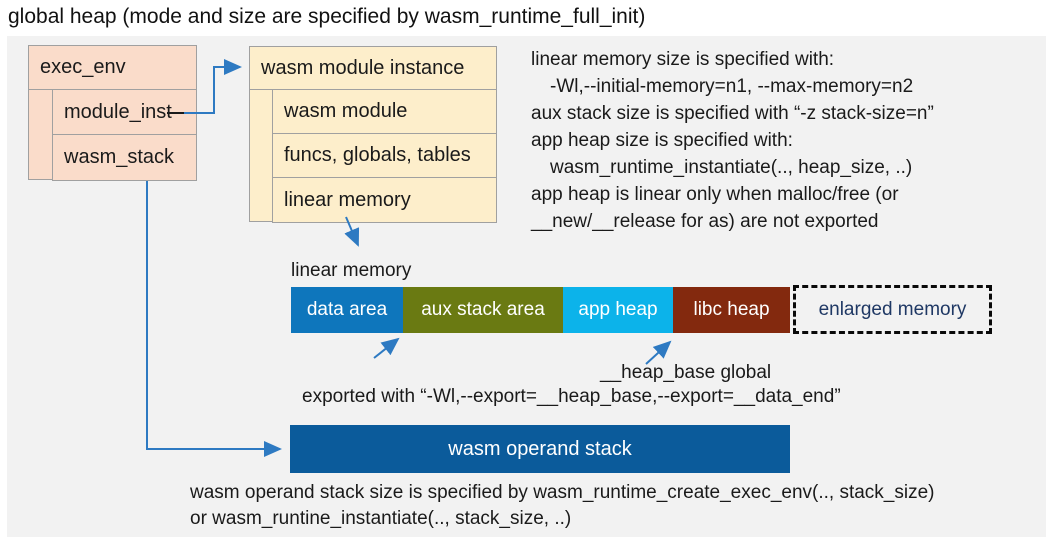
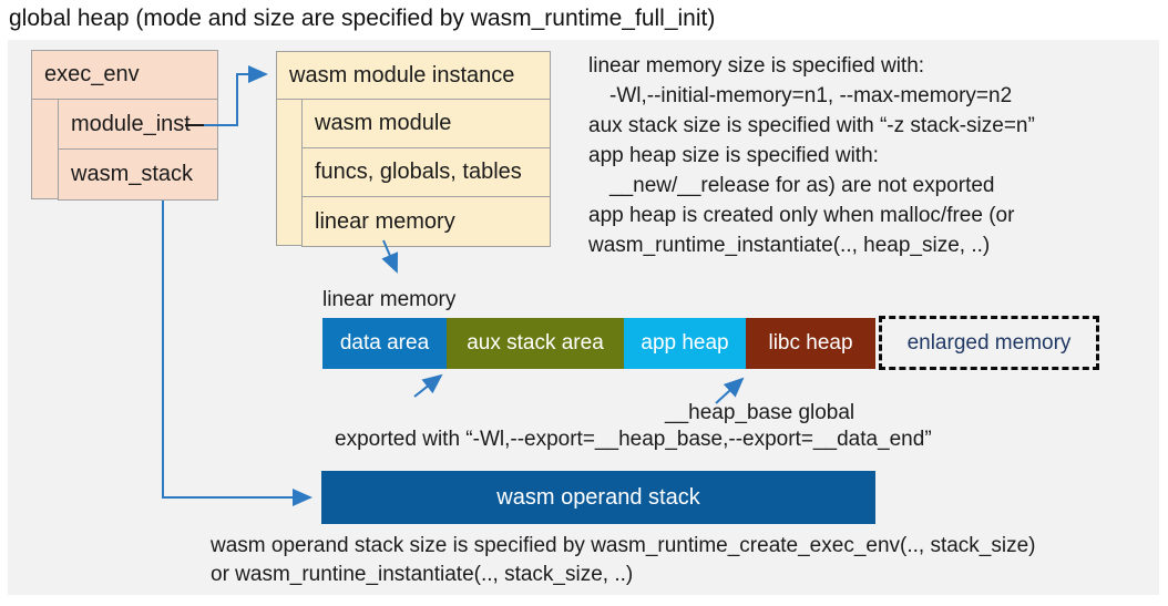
  global heap (mode and size are specified by wasm_runtime_full_init)
  exec_env
  module_inst
  wasm_stack
  wasm module instance
  wasm module
  funcs, globals, tables
  linear memory
  linear memory size is specified with:
  -Wl,--initial-memory=n1, --max-memory=n2
  aux stack size is specified with “-z stack-size=n”
  app heap size is specified with:
- wasm_runtime_instantiate(.., heap_size, ..)
+ __new/__release for as) are not exported
- app heap is linear only when malloc/free (or
+ app heap is created only when malloc/free (or
- __new/__release for as) are not exported
+ wasm_runtime_instantiate(.., heap_size, ..)
  linear memory
  data area
  aux stack area
  app heap
  libc heap
  enlarged memory
  __heap_base global
  exported with “-Wl,--export=__heap_base,--export=__data_end”
  wasm operand stack
  wasm operand stack size is specified by wasm_runtime_create_exec_env(.., stack_size)
  or wasm_runtine_instantiate(.., stack_size, ..)
